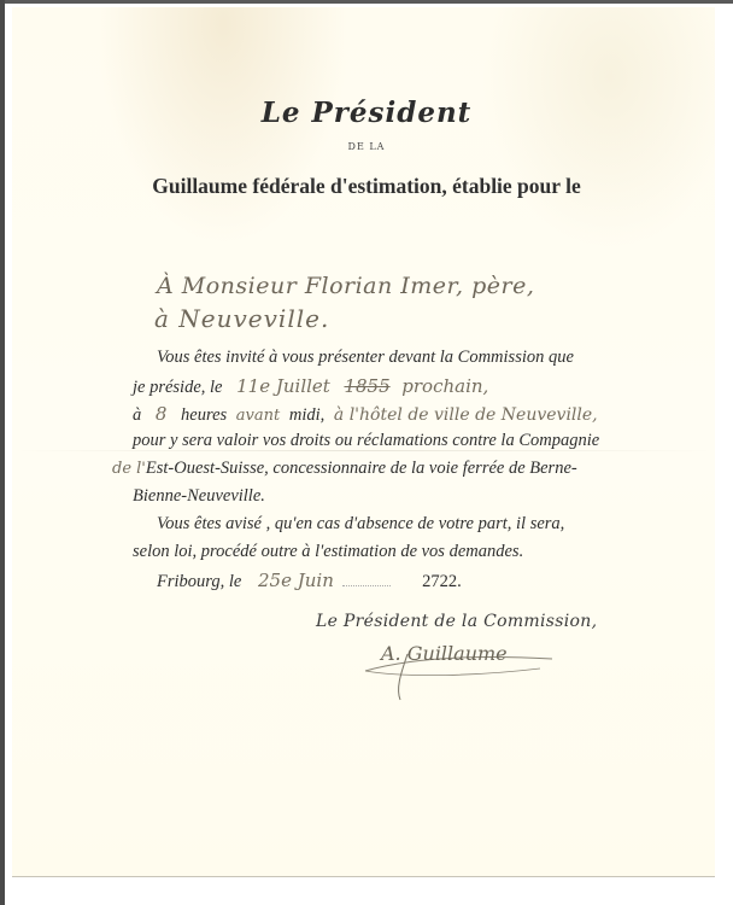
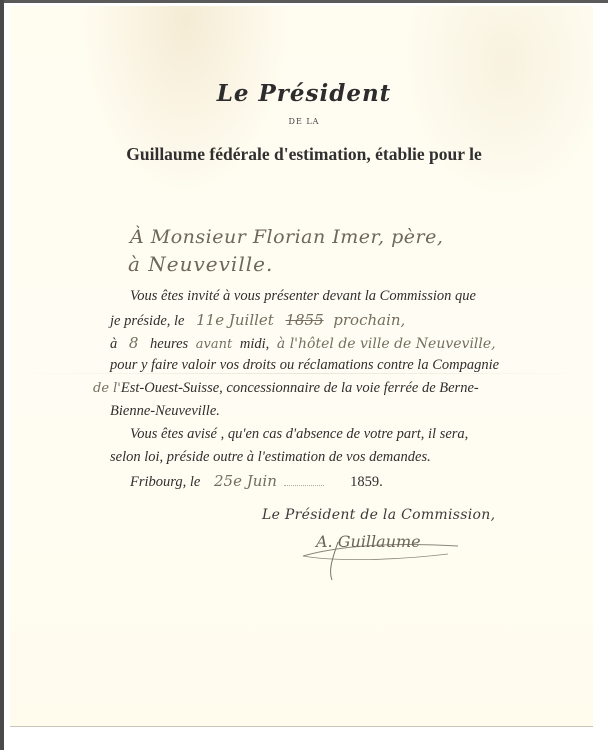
  Le Président
  DE LA
  Guillaume fédérale d'estimation, établie pour le
  À Monsieur Florian Imer, père,
  à Neuveville.
  Vous êtes invité à vous présenter devant la Commission que
  je préside, le 11e Juillet 1855 prochain,
  à 8 heures avant midi, à l'hôtel de ville de Neuveville,
- pour y sera valoir vos droits ou réclamations contre la Compagnie
+ pour y faire valoir vos droits ou réclamations contre la Compagnie
  de l'Est-Ouest-Suisse, concessionnaire de la voie ferrée de Berne-
  Bienne-Neuveville.
  Vous êtes avisé , qu'en cas d'absence de votre part, il sera,
- selon loi, procédé outre à l'estimation de vos demandes.
+ selon loi, préside outre à l'estimation de vos demandes.
- Fribourg, le 25e Juin 2722.
+ Fribourg, le 25e Juin 1859.
  Le Président de la Commission,
  A. Guillaume
